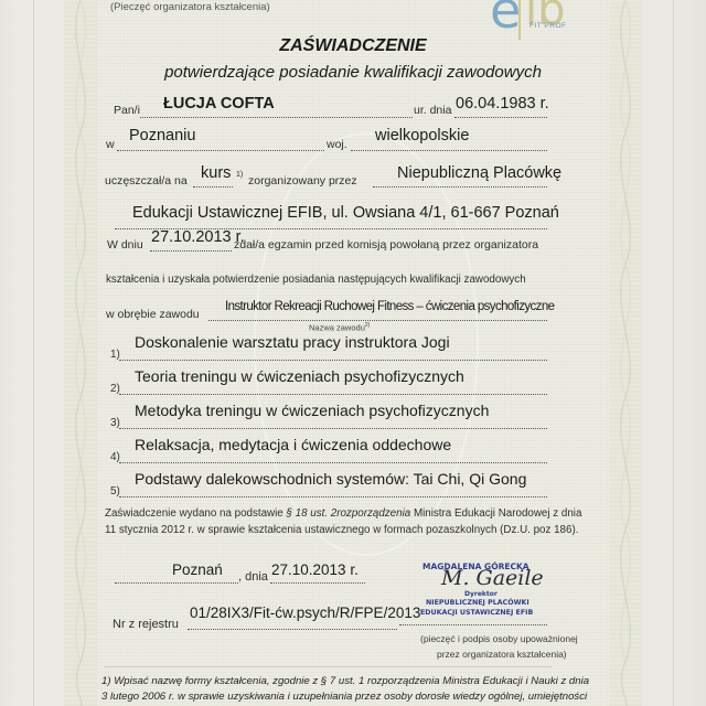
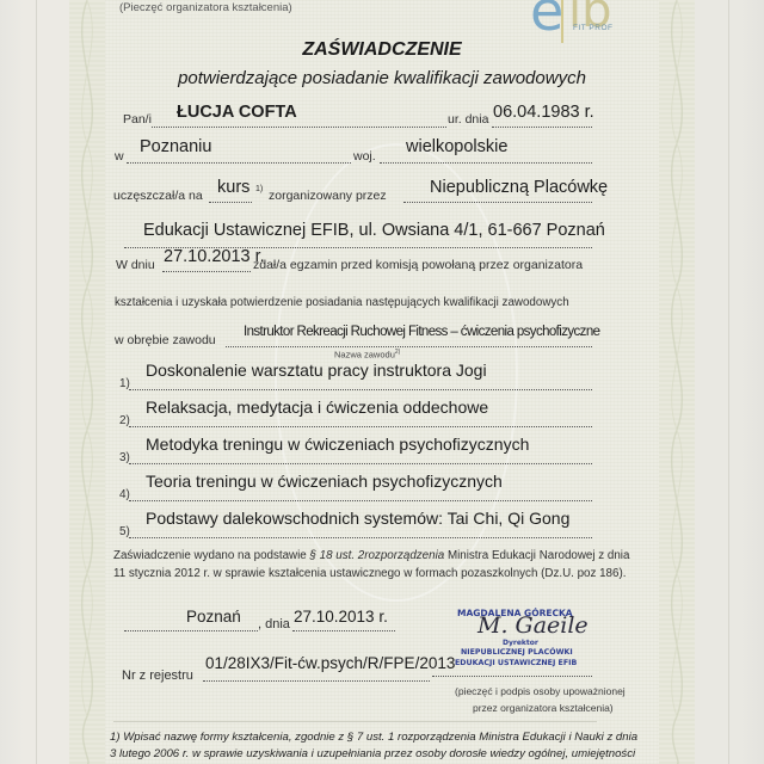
  (Pieczęć organizatora kształcenia)
  e
  ıb
  ZAŚWIADCZENIE
  potwierdzające posiadanie kwalifikacji zawodowych
  Pan/i
  ŁUCJA COFTA
  ur. dnia
  06.04.1983 r.
  w
  Poznaniu
  woj.
  wielkopolskie
  uczęszczał/a na
  kurs
  zorganizowany przez
  Niepubliczną Placówkę
  Edukacji Ustawicznej EFIB, ul. Owsiana 4/1, 61-667 Poznań
  W dniu
  27.10.2013 r.
  zdał/a egzamin przed komisją powołaną przez organizatora
  kształcenia i uzyskała potwierdzenie posiadania następujących kwalifikacji zawodowych
  w obrębie zawodu
  Instruktor Rekreacji Ruchowej Fitness – ćwiczenia psychofizyczne
  Nazwa zawodu
  1)
  Doskonalenie warsztatu pracy instruktora Jogi
  2)
- Teoria treningu w ćwiczeniach psychofizycznych
+ Relaksacja, medytacja i ćwiczenia oddechowe
  3)
  Metodyka treningu w ćwiczeniach psychofizycznych
  4)
- Relaksacja, medytacja i ćwiczenia oddechowe
+ Teoria treningu w ćwiczeniach psychofizycznych
  5)
  Podstawy dalekowschodnich systemów: Tai Chi, Qi Gong
  Zaświadczenie wydano na podstawie § 18 ust. 2rozporządzenia Ministra Edukacji Narodowej z dnia
  11 stycznia 2012 r. w sprawie kształcenia ustawicznego w formach pozaszkolnych (Dz.U. poz 186).
  Poznań
  , dnia
  27.10.2013 r.
  Nr z rejestru
  01/28IX3/Fit-ćw.psych/R/FPE/2013
  MAGDALENA GÓRECKA
  M. Gaeile
  (pieczęć i podpis osoby upoważnionej
  przez organizatora kształcenia)
  1) Wpisać nazwę formy kształcenia, zgodnie z § 7 ust. 1 rozporządzenia Ministra Edukacji i Nauki z dnia
  3 lutego 2006 r. w sprawie uzyskiwania i uzupełniania przez osoby dorosłe wiedzy ogólnej, umiejętności
